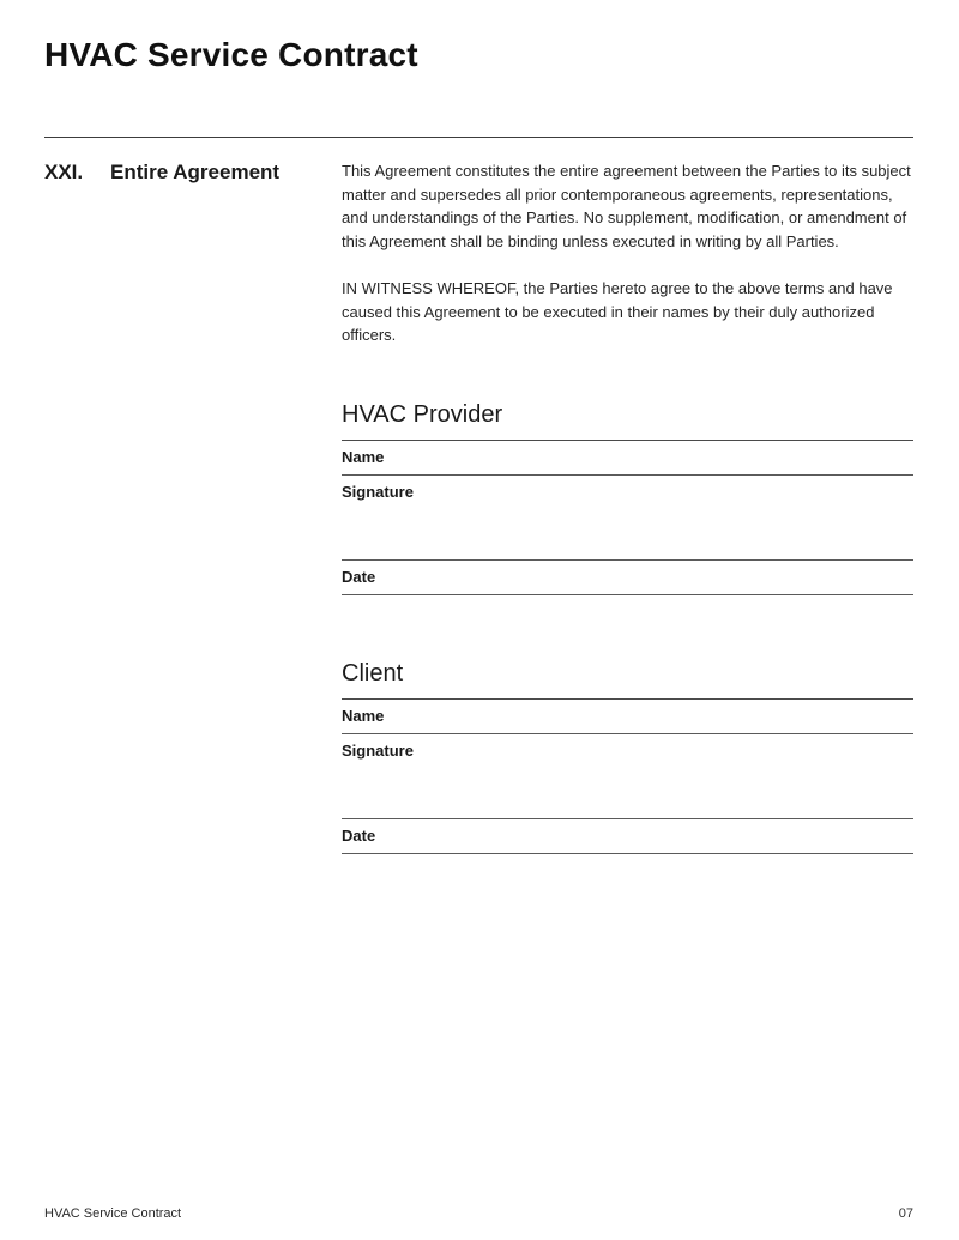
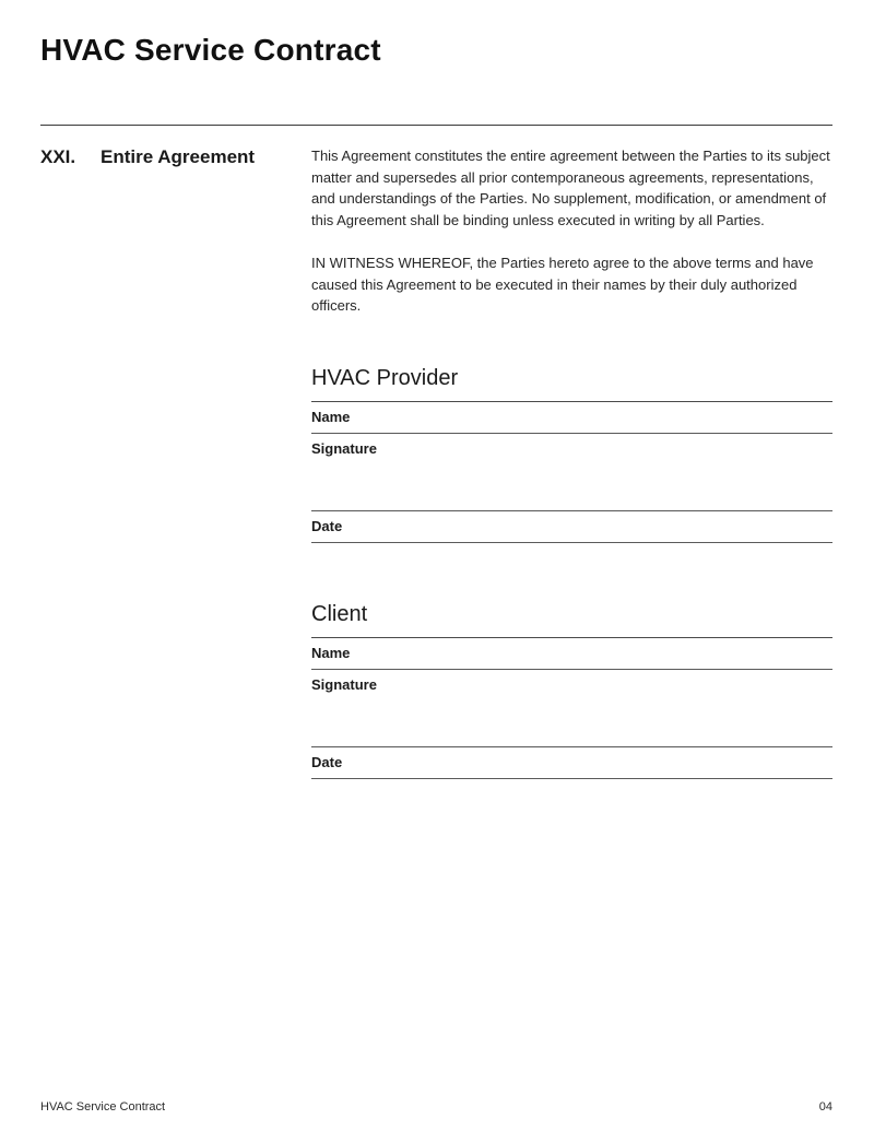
  HVAC Service Contract
  XXI.
  Entire Agreement
  This Agreement constitutes the entire agreement between the Parties to its subject matter and supersedes all prior contemporaneous agreements, representations, and understandings of the Parties. No supplement, modification, or amendment of this Agreement shall be binding unless executed in writing by all Parties.
  IN WITNESS WHEREOF, the Parties hereto agree to the above terms and have caused this Agreement to be executed in their names by their duly authorized officers.
  HVAC Provider
  Name
  Signature
  Date
  Client
  Name
  Signature
  Date
  HVAC Service Contract
- 07
+ 04
